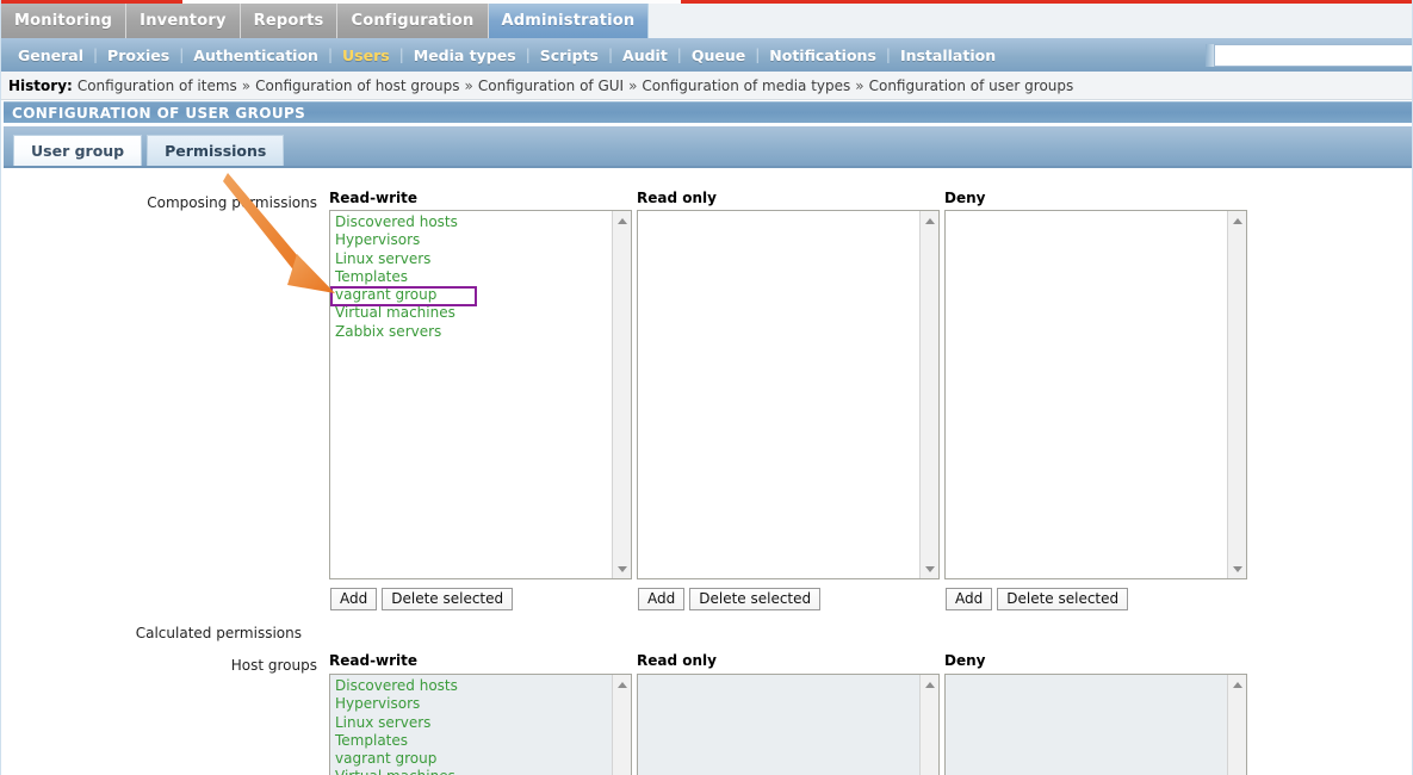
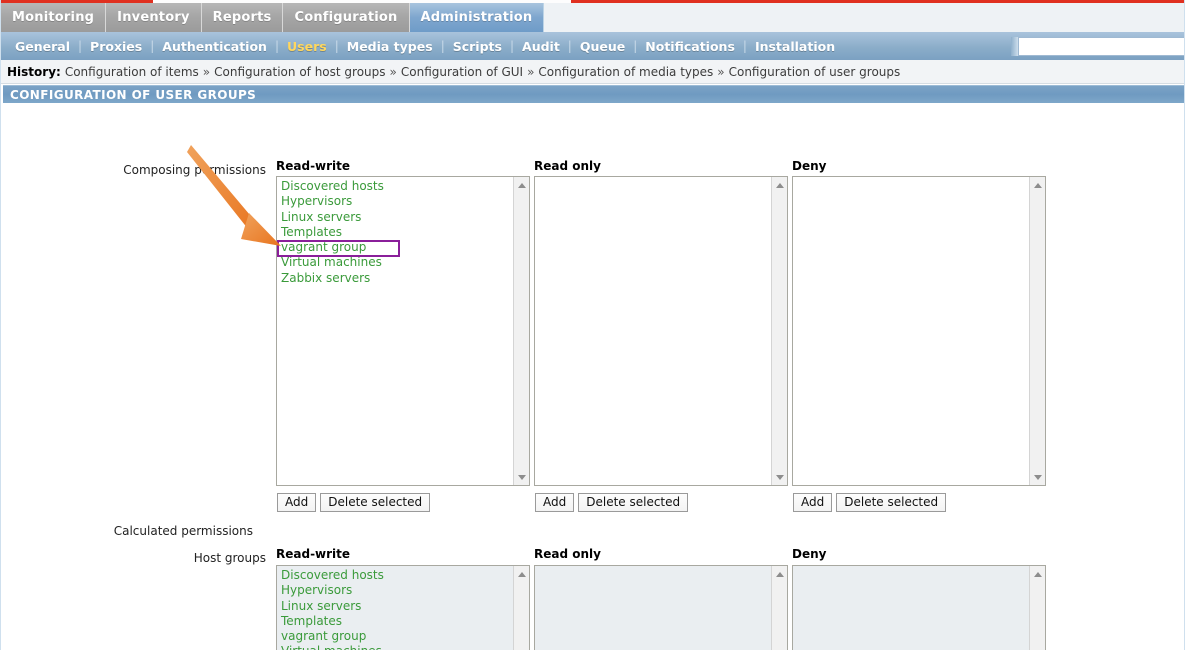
  Monitoring
  Inventory
  Reports
  Configuration
  Administration
  General
  |
  Proxies
  |
  Authentication
  |
  Users
  |
  Media types
  |
  Scripts
  |
  Audit
  |
  Queue
  |
  Notifications
  |
  Installation
  History:
  Configuration of items
  »
  Configuration of host groups
  »
  Configuration of GUI
  »
  Configuration of media types
  »
  Configuration of user groups
  CONFIGURATION OF USER GROUPS
- User group
- Permissions
  Composing pmissions
  Read-write
  Read only
  Deny
  Discovered hosts
  Hypervisors
  Linux servers
  Templates
  vagrant group
  Virtual machines
  Zabbix servers
  Add
  Delete selected
  Add
  Delete selected
  Add
  Delete selected
  Calculated permissions
  Host groups
  Read-write
  Read only
  Deny
  Discovered hosts
  Hypervisors
  Linux servers
  Templates
  vagrant group
